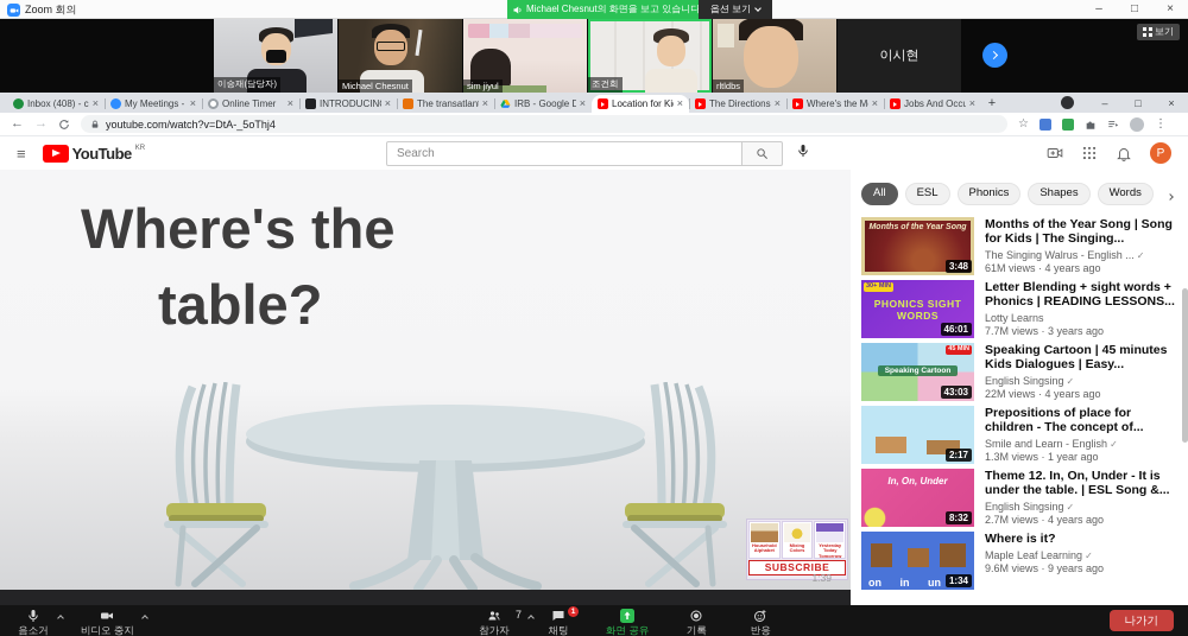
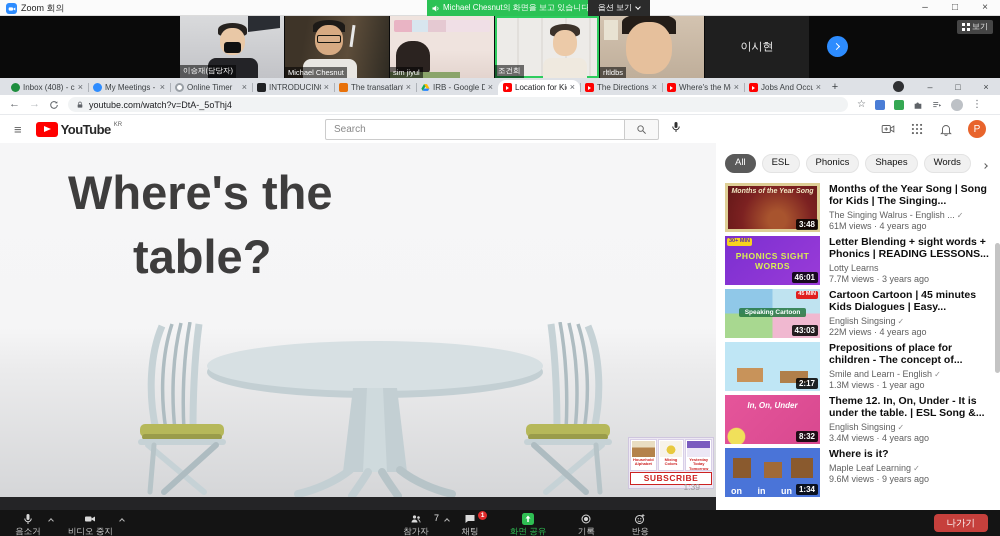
  Zoom 회의
  Michael Chesnut의 화면을 보고 있습니다
  옵션 보기
  –
  □
  ×
  이승재(담당자)
  Michael Chesnut
  sim jiyul
  조건희
  rltldbs
  이시현
  보기
  Inbox (408) - c
  ×
  My Meetings -
  ×
  Online Timer
  ×
  INTRODUCIN
  ×
  The transatlan
  ×
  IRB - Google D
  ×
  Location for Ki
  ×
  The Directions
  ×
  Where's the M
  ×
  Jobs And Occu
  ×
  +
  –
  □
  ×
  ←
  →
  youtube.com/watch?v=DtA-_5oThj4
  ☆
  ⋮
  ≡
  YouTube
  Search
  P
  Where's the
  table?
  SUBSCRIBE
  1:39
  All
  ESL
  Phonics
  Shapes
  Words
  3:48
  Months of the Year Song | Song for Kids | The Singing...
  The Singing Walrus - English ... ✓
  61M views · 4 years ago
  PHONICS SIGHT WORDS
  46:01
  Letter Blending + sight words + Phonics | READING LESSONS...
  Lotty Learns
  7.7M views · 3 years ago
  43:03
- Speaking Cartoon | 45 minutes Kids Dialogues | Easy...
+ Cartoon Cartoon | 45 minutes Kids Dialogues | Easy...
  English Singsing ✓
  22M views · 4 years ago
  2:17
  Prepositions of place for children - The concept of...
  Smile and Learn - English ✓
  1.3M views · 1 year ago
  In, On, Under
  8:32
  Theme 12. In, On, Under - It is under the table. | ESL Song &...
  English Singsing ✓
- 2.7M views · 4 years ago
+ 3.4M views · 4 years ago
  on in un
  1:34
  Where is it?
  Maple Leaf Learning ✓
  9.6M views · 9 years ago
  음소거
  비디오 중지
  7
  참가자
  채팅
  화면 공유
  기록
  반응
  나가기
